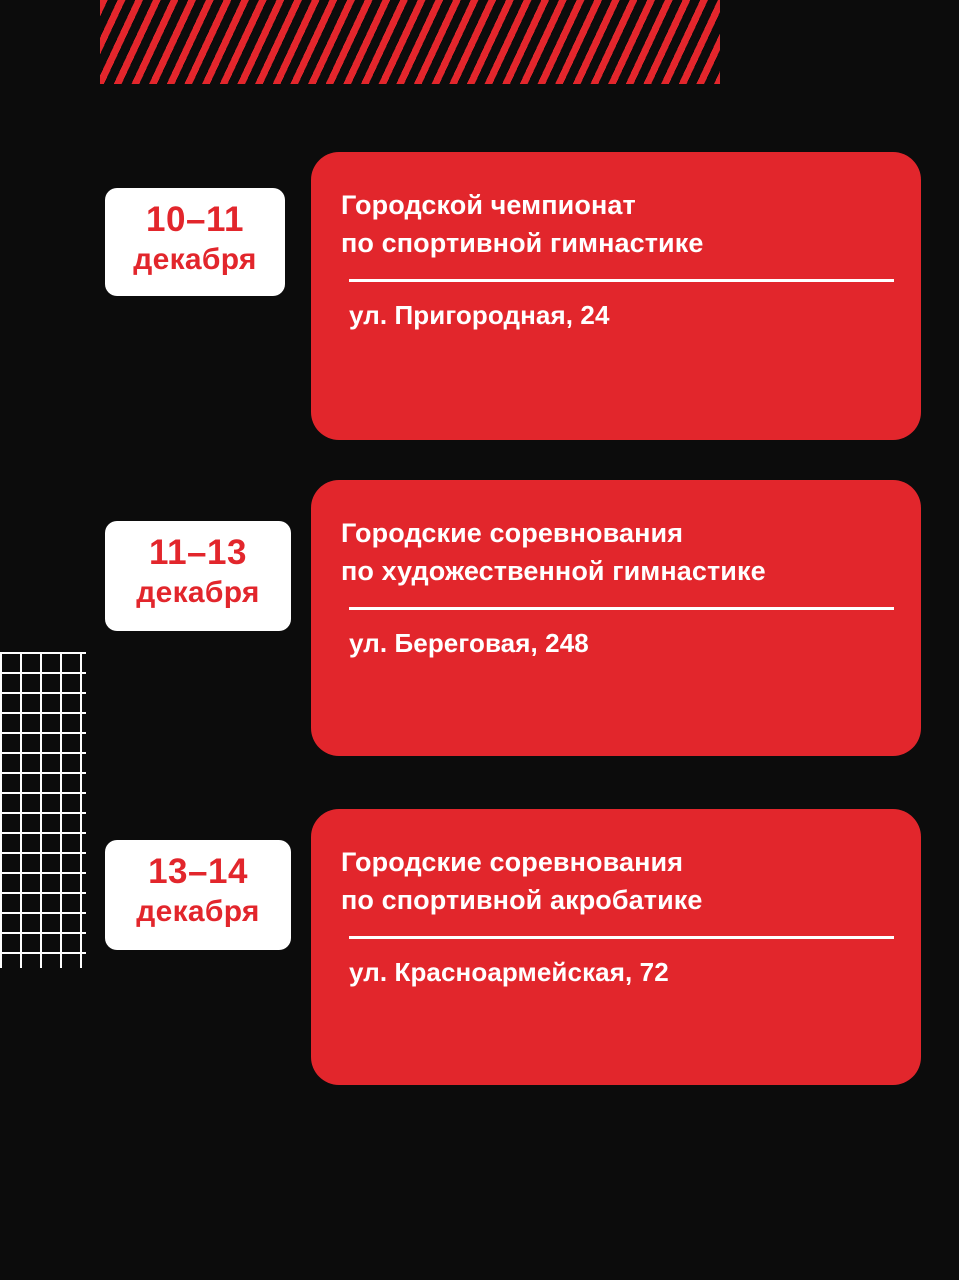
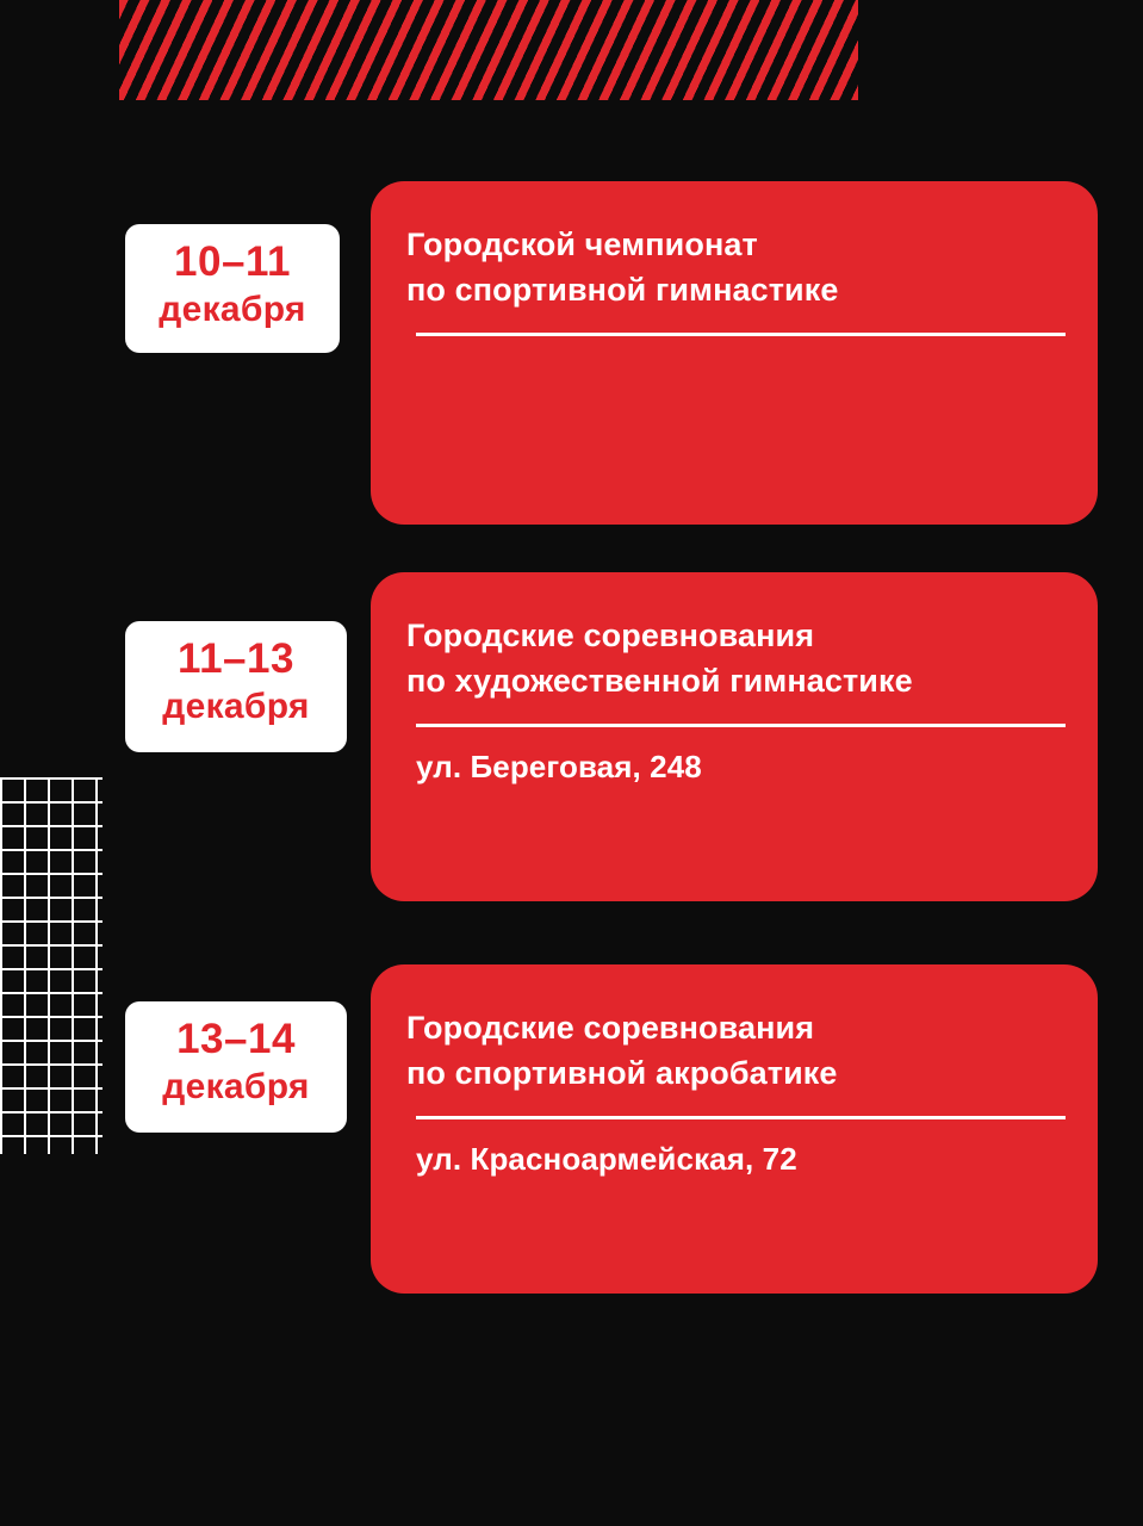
  10–11
  декабря
  Городской чемпионат
  по спортивной гимнастике
- ул. Пригородная, 24
  11–13
  декабря
  Городские соревнования
  по художественной гимнастике
  ул. Береговая, 248
  13–14
  декабря
  Городские соревнования
  по спортивной акробатике
  ул. Красноармейская, 72
